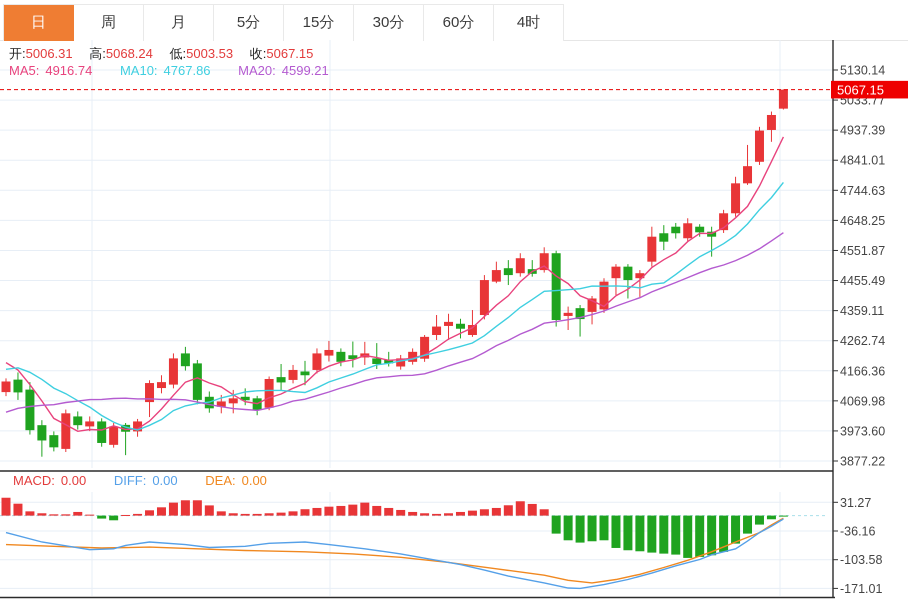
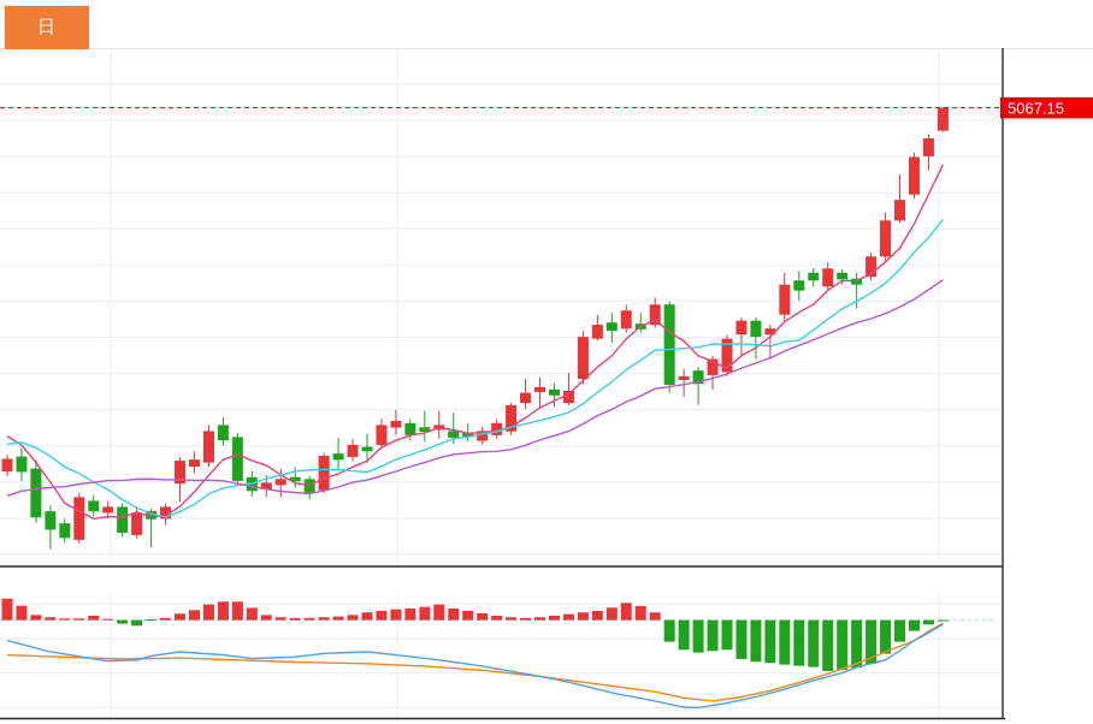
  日
- 周
- 月
- 5分
- 15分
- 30分
- 60分
- 4时
- 开:5006.31 高:5068.24 低:5003.53 收:5067.15
- MA5: 4916.74 MA10: 4767.86 MA20: 4599.21
- MACD: 0.00 DIFF: 0.00 DEA: 0.00
- 5130.14
- 5033.77
- 4937.39
- 4841.01
- 4744.63
- 4648.25
- 4551.87
- 4455.49
- 4359.11
- 4262.74
- 4166.36
- 4069.98
- 3973.60
- 3877.22
- 31.27
- -36.16
- -103.58
- -171.01
  5067.15
